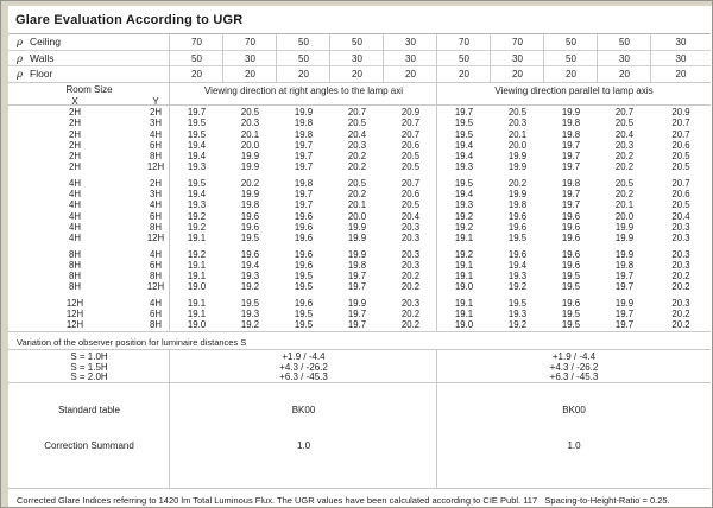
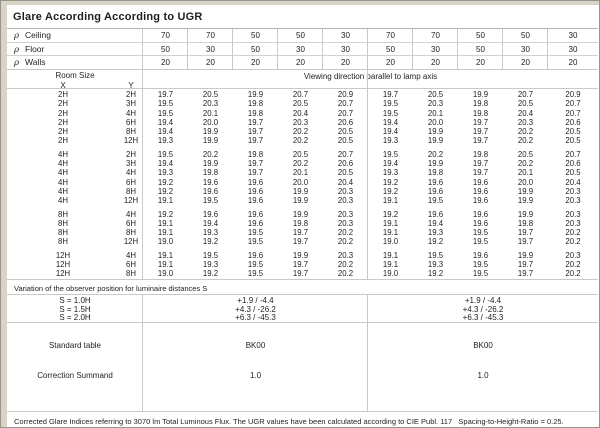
- Glare Evaluation According to UGR
+ Glare According According to UGR
  ρ Ceiling
  70
  70
  50
  50
  30
  70
  70
  50
  50
  30
- ρ Walls
+ ρ Floor
  50
  30
  50
  30
  30
  50
  30
  50
  30
  30
- ρ Floor
+ ρ Walls
  20
  20
  20
  20
  20
  20
  20
  20
  20
  20
  Room Size
  X
  Y
- Viewing direction at right angles to the lamp axi
  Viewing direction parallel to lamp axis
  2H
  2H
  19.7
  20.5
  19.9
  20.7
  20.9
  19.7
  20.5
  19.9
  20.7
  20.9
  2H
  3H
  19.5
  20.3
  19.8
  20.5
  20.7
  19.5
  20.3
  19.8
  20.5
  20.7
  2H
  4H
  19.5
  20.1
  19.8
  20.4
  20.7
  19.5
  20.1
  19.8
  20.4
  20.7
  2H
  6H
  19.4
  20.0
  19.7
  20.3
  20.6
  19.4
  20.0
  19.7
  20.3
  20.6
  2H
  8H
  19.4
  19.9
  19.7
  20.2
  20.5
  19.4
  19.9
  19.7
  20.2
  20.5
  2H
  12H
  19.3
  19.9
  19.7
  20.2
  20.5
  19.3
  19.9
  19.7
  20.2
  20.5
  4H
  2H
  19.5
  20.2
  19.8
  20.5
  20.7
  19.5
  20.2
  19.8
  20.5
  20.7
  4H
  3H
  19.4
  19.9
  19.7
  20.2
  20.6
  19.4
  19.9
  19.7
  20.2
  20.6
  4H
  4H
  19.3
  19.8
  19.7
  20.1
  20.5
  19.3
  19.8
  19.7
  20.1
  20.5
  4H
  6H
  19.2
  19.6
  19.6
  20.0
  20.4
  19.2
  19.6
  19.6
  20.0
  20.4
  4H
  8H
  19.2
  19.6
  19.6
  19.9
  20.3
  19.2
  19.6
  19.6
  19.9
  20.3
  4H
  12H
  19.1
  19.5
  19.6
  19.9
  20.3
  19.1
  19.5
  19.6
  19.9
  20.3
  8H
  4H
  19.2
  19.6
  19.6
  19.9
  20.3
  19.2
  19.6
  19.6
  19.9
  20.3
  8H
  6H
  19.1
  19.4
  19.6
  19.8
  20.3
  19.1
  19.4
  19.6
  19.8
  20.3
  8H
  8H
  19.1
  19.3
  19.5
  19.7
  20.2
  19.1
  19.3
  19.5
  19.7
  20.2
  8H
  12H
  19.0
  19.2
  19.5
  19.7
  20.2
  19.0
  19.2
  19.5
  19.7
  20.2
  12H
  4H
  19.1
  19.5
  19.6
  19.9
  20.3
  19.1
  19.5
  19.6
  19.9
  20.3
  12H
  6H
  19.1
  19.3
  19.5
  19.7
  20.2
  19.1
  19.3
  19.5
  19.7
  20.2
  12H
  8H
  19.0
  19.2
  19.5
  19.7
  20.2
  19.0
  19.2
  19.5
  19.7
  20.2
  Variation of the observer position for luminaire distances S
  S = 1.0H
  S = 1.5H
  S = 2.0H
  +1.9 / -4.4
  +4.3 / -26.2
  +6.3 / -45.3
  +1.9 / -4.4
  +4.3 / -26.2
  +6.3 / -45.3
  Standard table
  BK00
  BK00
  Correction Summand
  1.0
  1.0
- Corrected Glare Indices referring to 1420 lm Total Luminous Flux. The UGR values have been calculated according to CIE Publ. 117 Spacing-to-Height-Ratio = 0.25.
+ Corrected Glare Indices referring to 3070 lm Total Luminous Flux. The UGR values have been calculated according to CIE Publ. 117 Spacing-to-Height-Ratio = 0.25.
